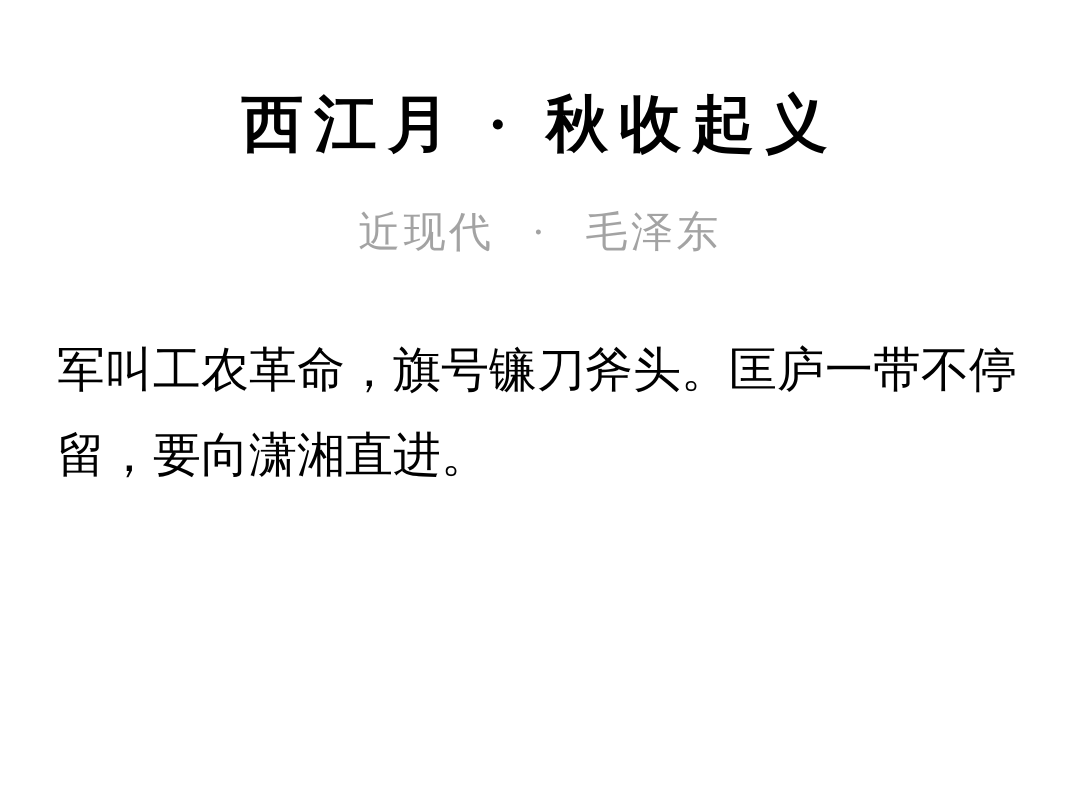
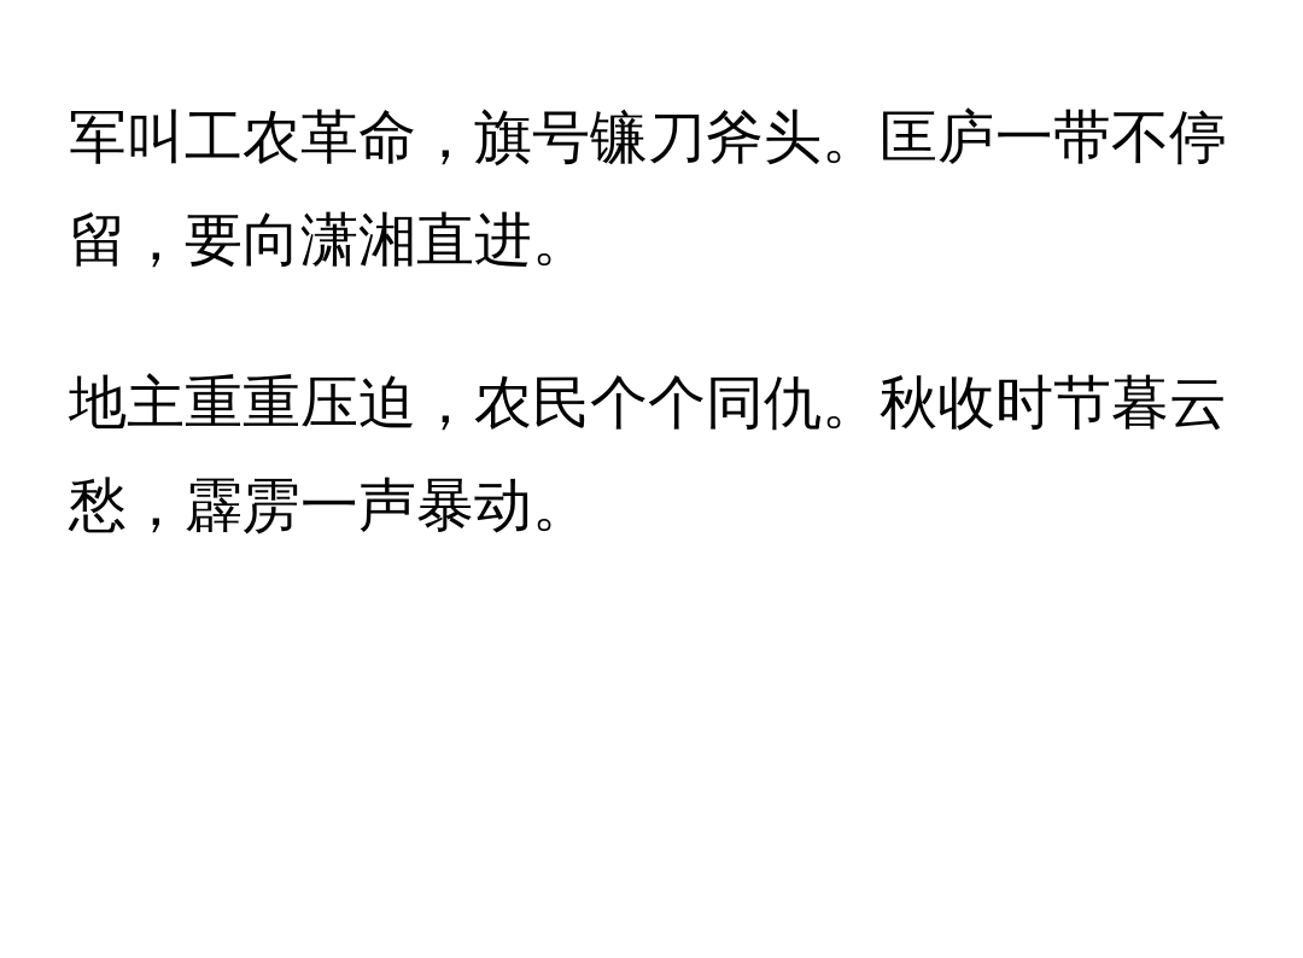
- 西江月 · 秋收起义
- 近现代 · 毛泽东
  军叫工农革命，旗号镰刀斧头。匡庐一带不停
  留，要向潇湘直进。
+ 地主重重压迫，农民个个同仇。秋收时节暮云
+ 愁，霹雳一声暴动。
